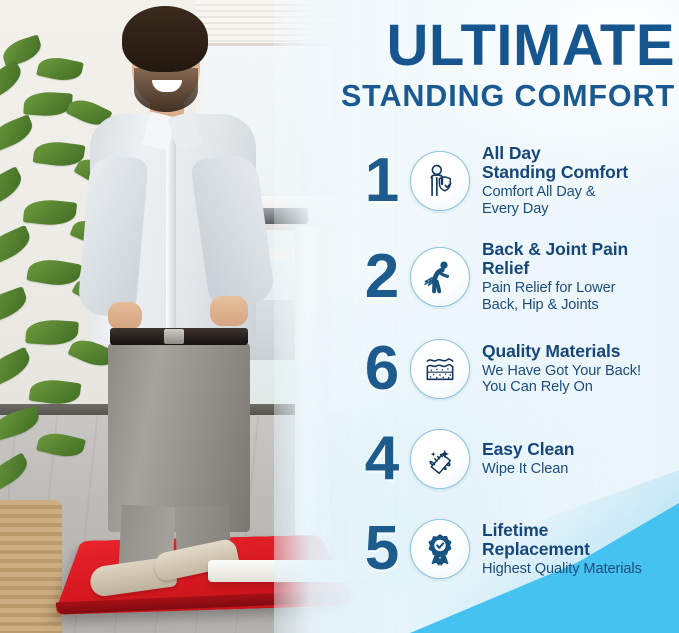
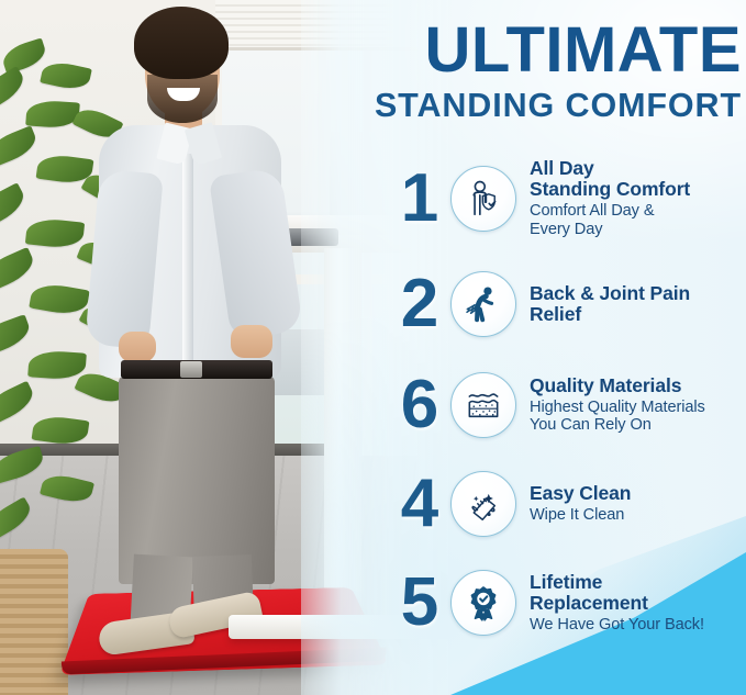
  ULTIMATE
  STANDING COMFORT
  1
  All Day
  Standing Comfort
  Comfort All Day &
  Every Day
  2
  Back & Joint Pain
  Relief
- Pain Relief for Lower
- Back, Hip & Joints
  6
  Quality Materials
- We Have Got Your Back!
+ Highest Quality Materials
  You Can Rely On
  4
  Easy Clean
  Wipe It Clean
  5
  Lifetime
  Replacement
- Highest Quality Materials
+ We Have Got Your Back!
